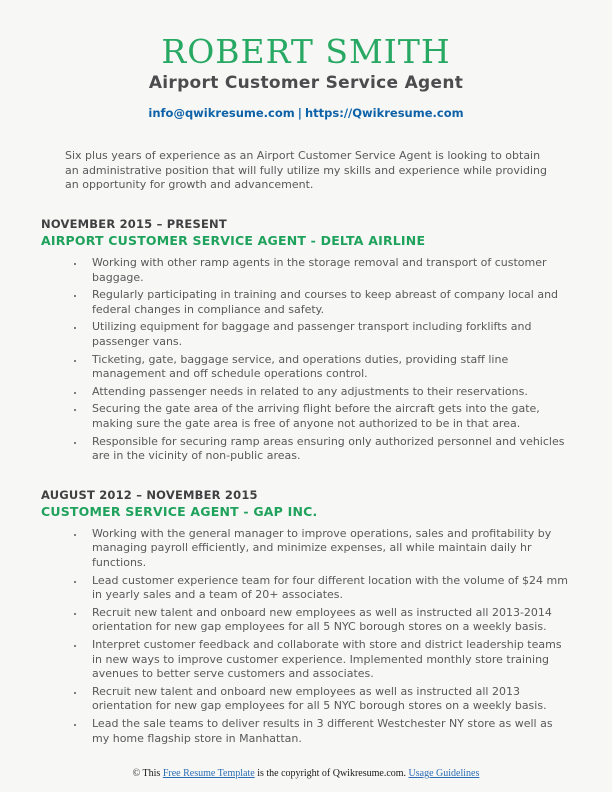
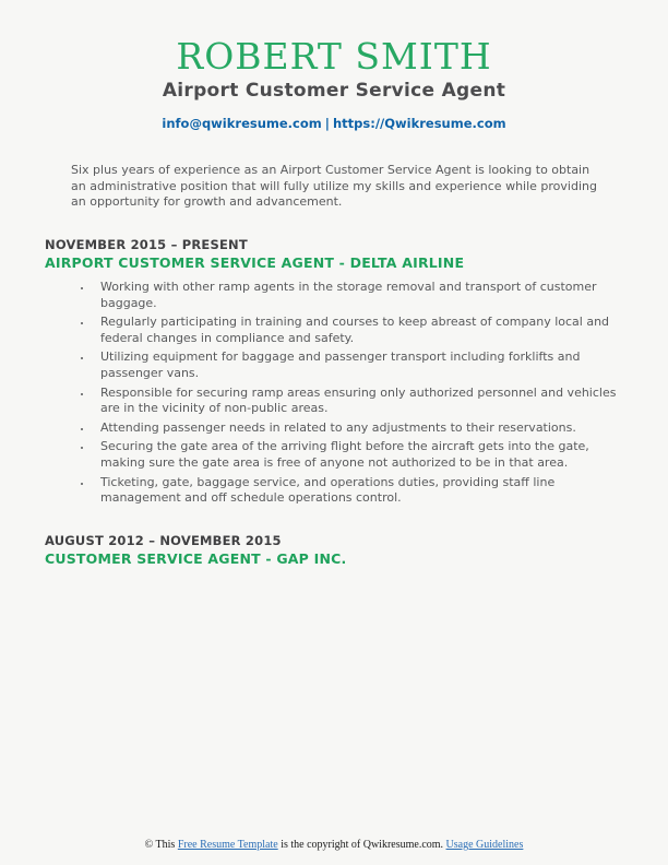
  ROBERT SMITH
  Airport Customer Service Agent
  info@qwikresume.com | https://Qwikresume.com
  Six plus years of experience as an Airport Customer Service Agent is looking to obtain an administrative position that will fully utilize my skills and experience while providing an opportunity for growth and advancement.
  NOVEMBER 2015 – PRESENT
  AIRPORT CUSTOMER SERVICE AGENT - DELTA AIRLINE
  Working with other ramp agents in the storage removal and transport of customer baggage.
  Regularly participating in training and courses to keep abreast of company local and federal changes in compliance and safety.
  Utilizing equipment for baggage and passenger transport including forklifts and passenger vans.
- Ticketing, gate, baggage service, and operations duties, providing staff line management and off schedule operations control.
+ Responsible for securing ramp areas ensuring only authorized personnel and vehicles are in the vicinity of non-public areas.
  Attending passenger needs in related to any adjustments to their reservations.
  Securing the gate area of the arriving flight before the aircraft gets into the gate, making sure the gate area is free of anyone not authorized to be in that area.
- Responsible for securing ramp areas ensuring only authorized personnel and vehicles are in the vicinity of non-public areas.
+ Ticketing, gate, baggage service, and operations duties, providing staff line management and off schedule operations control.
  AUGUST 2012 – NOVEMBER 2015
  CUSTOMER SERVICE AGENT - GAP INC.
- Working with the general manager to improve operations, sales and profitability by managing payroll efficiently, and minimize expenses, all while maintain daily hr functions.
- Lead customer experience team for four different location with the volume of $24 mm in yearly sales and a team of 20+ associates.
- Recruit new talent and onboard new employees as well as instructed all 2013-2014 orientation for new gap employees for all 5 NYC borough stores on a weekly basis.
- Interpret customer feedback and collaborate with store and district leadership teams in new ways to improve customer experience. Implemented monthly store training avenues to better serve customers and associates.
- Recruit new talent and onboard new employees as well as instructed all 2013 orientation for new gap employees for all 5 NYC borough stores on a weekly basis.
- Lead the sale teams to deliver results in 3 different Westchester NY store as well as my home flagship store in Manhattan.
  © This Free Resume Template is the copyright of Qwikresume.com. Usage Guidelines
